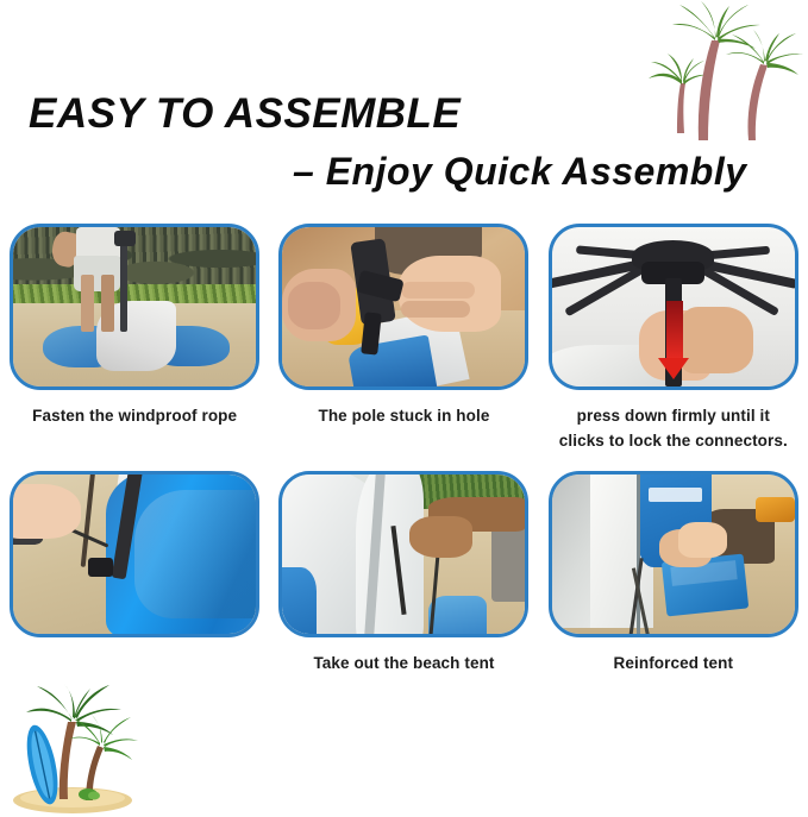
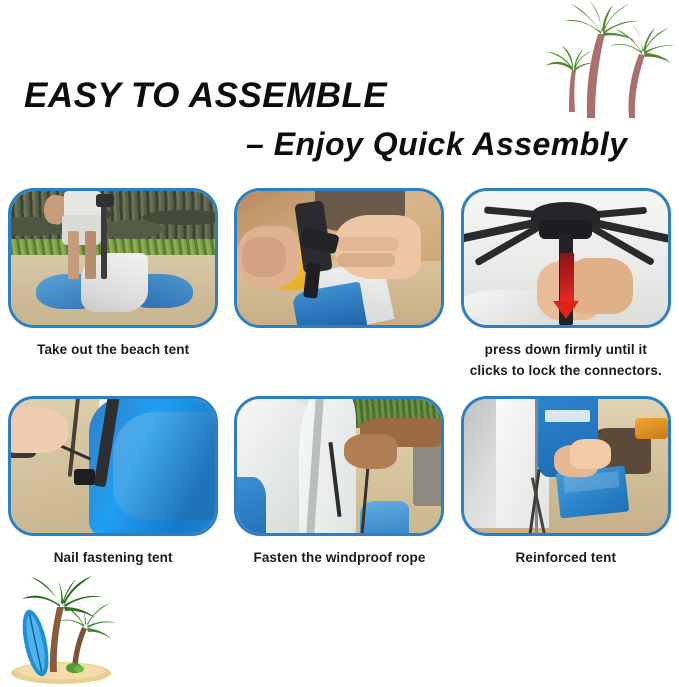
  EASY TO ASSEMBLE
  – Enjoy Quick Assembly
- Fasten the windproof rope
+ Take out the beach tent
- The pole stuck in hole
  press down firmly until it
  clicks to lock the connectors.
+ Nail fastening tent
- Take out the beach tent
+ Fasten the windproof rope
  Reinforced tent
